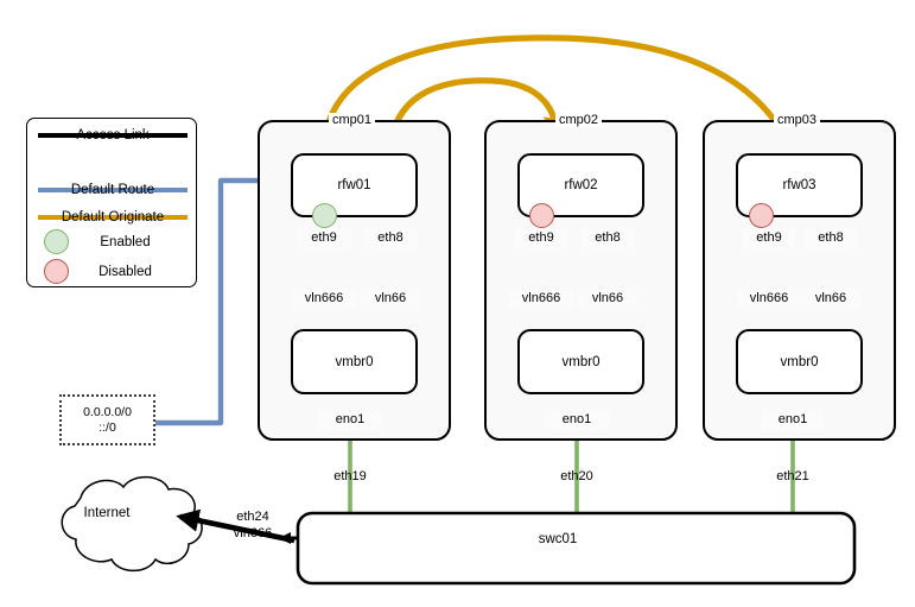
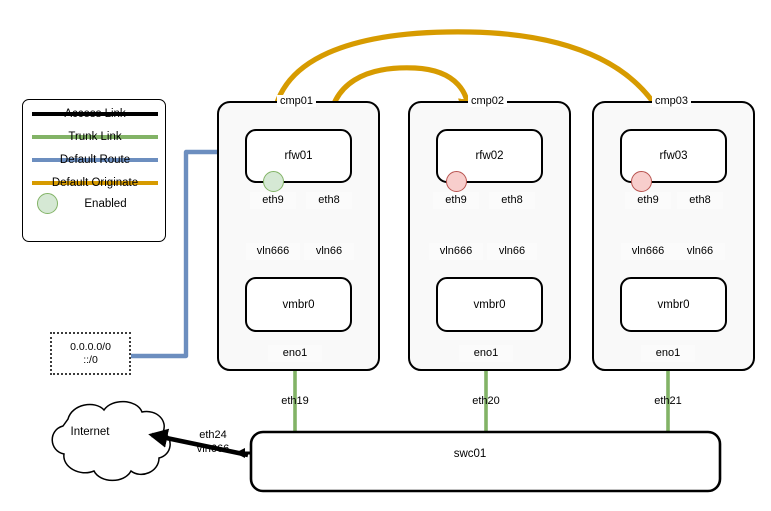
  Access Link
+ Trunk Link
  Default Route
  Default Originate
  Enabled
- Disabled
  cmp01
  rfw01
  eth9
  eth8
  vln666
  vln66
  vmbr0
  eno1
  eth19
  cmp02
  rfw02
  eth9
  eth8
  vln666
  vln66
  vmbr0
  eno1
  eth20
  cmp03
  rfw03
  eth9
  eth8
  vln666
  vln66
  vmbr0
  eno1
  eth21
  0.0.0.0/0
  ::/0
  Internet
  eth24
  vln666
  swc01
